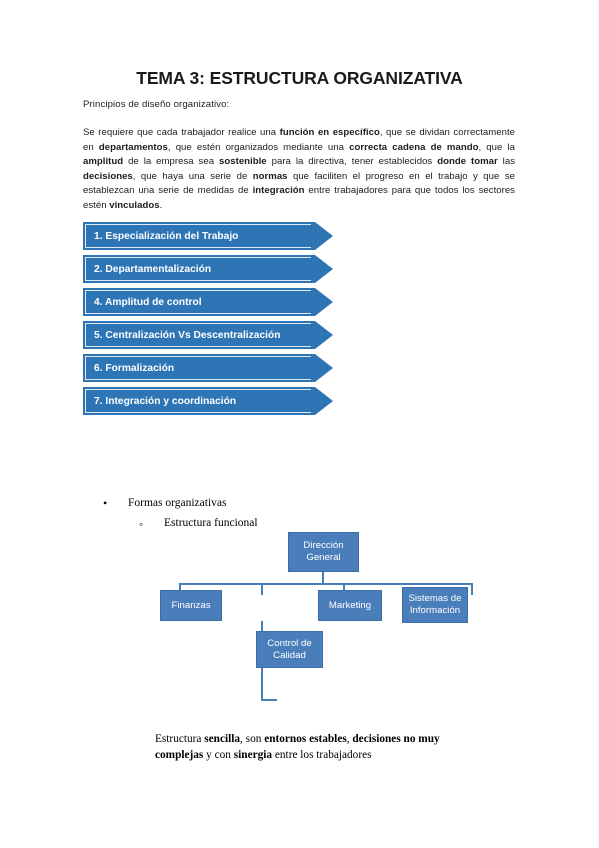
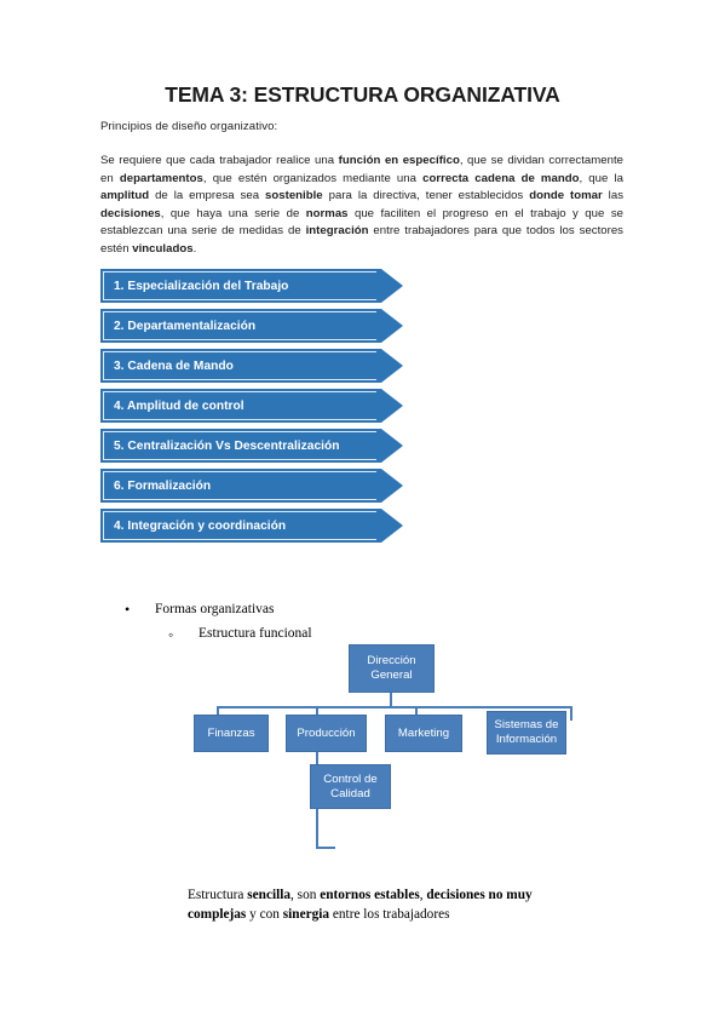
  TEMA 3: ESTRUCTURA ORGANIZATIVA
  Principios de diseño organizativo:
  Se requiere que cada trabajador realice una función en específico, que se dividan correctamente en departamentos, que estén organizados mediante una correcta cadena de mando, que la amplitud de la empresa sea sostenible para la directiva, tener establecidos donde tomar las decisiones, que haya una serie de normas que faciliten el progreso en el trabajo y que se establezcan una serie de medidas de integración entre trabajadores para que todos los sectores estén vinculados.
  1. Especialización del Trabajo
  2. Departamentalización
+ 3. Cadena de Mando
  4. Amplitud de control
  5. Centralización Vs Descentralización
  6. Formalización
- 7. Integración y coordinación
+ 4. Integración y coordinación
  Formas organizativas
  Estructura funcional
  Dirección
  General
  Finanzas
+ Producción
  Marketing
  Sistemas de
  Información
  Control de
  Calidad
  Estructura sencilla, son entornos estables, decisiones no muy complejas y con sinergia entre los trabajadores
